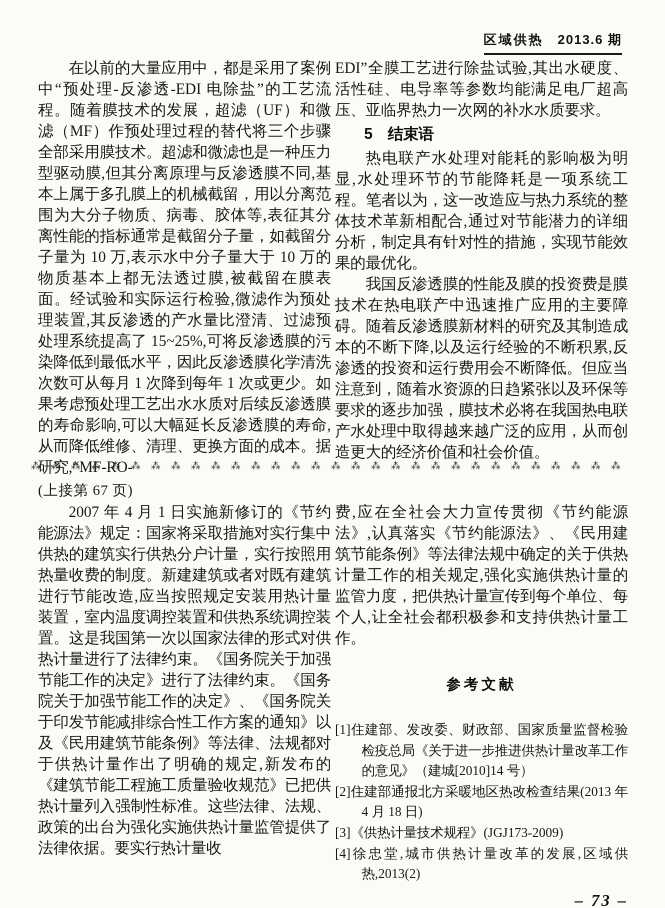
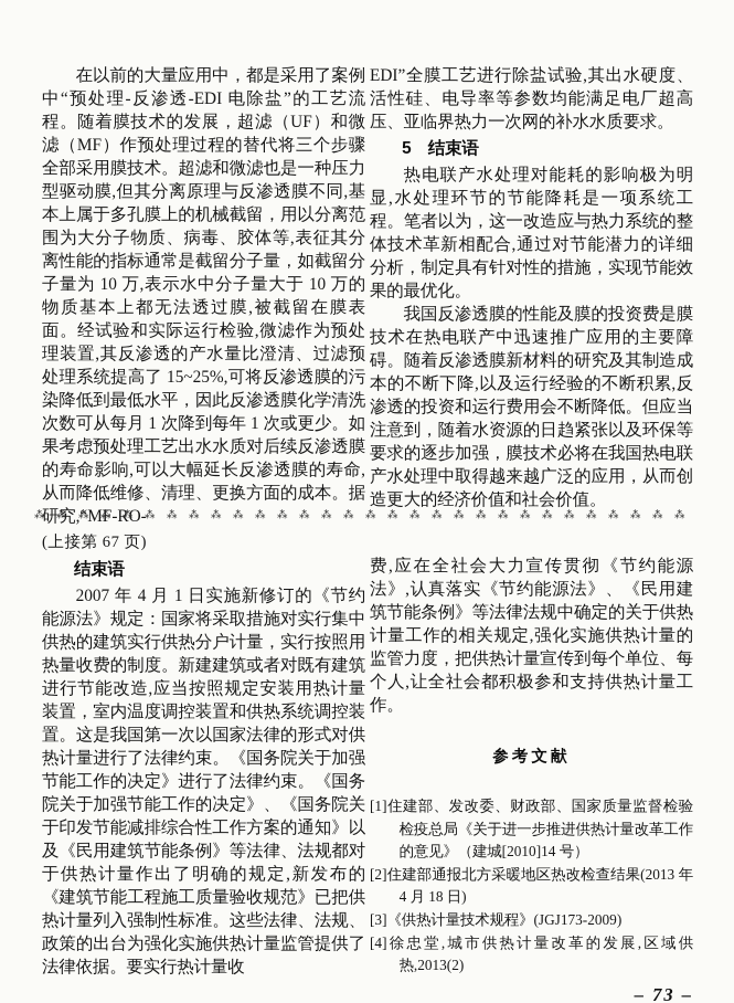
- 区域供热 2013.6 期
  在以前的大量应用中，都是采用了案例中“预处理-反渗透-EDI 电除盐”的工艺流程。随着膜技术的发展，超滤（UF）和微滤（MF）作预处理过程的替代将三个步骤全部采用膜技术。超滤和微滤也是一种压力型驱动膜,但其分离原理与反渗透膜不同,基本上属于多孔膜上的机械截留，用以分离范围为大分子物质、病毒、胶体等,表征其分离性能的指标通常是截留分子量，如截留分子量为 10 万,表示水中分子量大于 10 万的物质基本上都无法透过膜,被截留在膜表面。经试验和实际运行检验,微滤作为预处理装置,其反渗透的产水量比澄清、过滤预处理系统提高了 15~25%,可将反渗透膜的污染降低到最低水平，因此反渗透膜化学清洗次数可从每月 1 次降到每年 1 次或更少。如果考虑预处理工艺出水水质对后续反渗透膜的寿命影响,可以大幅延长反渗透膜的寿命,从而降低维修、清理、更换方面的成本。据研究,“MF-RO-
  EDI”全膜工艺进行除盐试验,其出水硬度、活性硅、电导率等参数均能满足电厂超高压、亚临界热力一次网的补水水质要求。
  5 结束语
  热电联产水处理对能耗的影响极为明显,水处理环节的节能降耗是一项系统工程。笔者以为，这一改造应与热力系统的整体技术革新相配合,通过对节能潜力的详细分析，制定具有针对性的措施，实现节能效果的最优化。
  我国反渗透膜的性能及膜的投资费是膜技术在热电联产中迅速推广应用的主要障碍。随着反渗透膜新材料的研究及其制造成本的不断下降,以及运行经验的不断积累,反渗透的投资和运行费用会不断降低。但应当注意到，随着水资源的日趋紧张以及环保等要求的逐步加强，膜技术必将在我国热电联产水处理中取得越来越广泛的应用，从而创造更大的经济价值和社会价值。
  ⁂⁂⁂⁂⁂⁂⁂⁂⁂⁂⁂⁂⁂⁂⁂⁂⁂⁂⁂⁂⁂⁂⁂⁂⁂⁂⁂⁂⁂⁂
  (上接第 67 页)
+ 结束语
  2007 年 4 月 1 日实施新修订的《节约能源法》规定：国家将采取措施对实行集中供热的建筑实行供热分户计量，实行按照用热量收费的制度。新建建筑或者对既有建筑进行节能改造,应当按照规定安装用热计量装置，室内温度调控装置和供热系统调控装置。这是我国第一次以国家法律的形式对供热计量进行了法律约束。《国务院关于加强节能工作的决定》进行了法律约束。《国务院关于加强节能工作的决定》、《国务院关于印发节能减排综合性工作方案的通知》以及《民用建筑节能条例》等法律、法规都对于供热计量作出了明确的规定,新发布的《建筑节能工程施工质量验收规范》已把供热计量列入强制性标准。这些法律、法规、政策的出台为强化实施供热计量监管提供了法律依据。要实行热计量收
  费,应在全社会大力宣传贯彻《节约能源法》,认真落实《节约能源法》、《民用建筑节能条例》等法律法规中确定的关于供热计量工作的相关规定,强化实施供热计量的监管力度，把供热计量宣传到每个单位、每个人,让全社会都积极参和支持供热计量工作。
  参考文献
  [1]住建部、发改委、财政部、国家质量监督检验检疫总局《关于进一步推进供热计量改革工作的意见》（建城[2010]14 号）
  [2]住建部通报北方采暖地区热改检查结果(2013 年 4 月 18 日)
  [3]《供热计量技术规程》(JGJ173-2009)
  [4]徐忠堂,城市供热计量改革的发展,区域供热,2013(2)
  – 73 –
